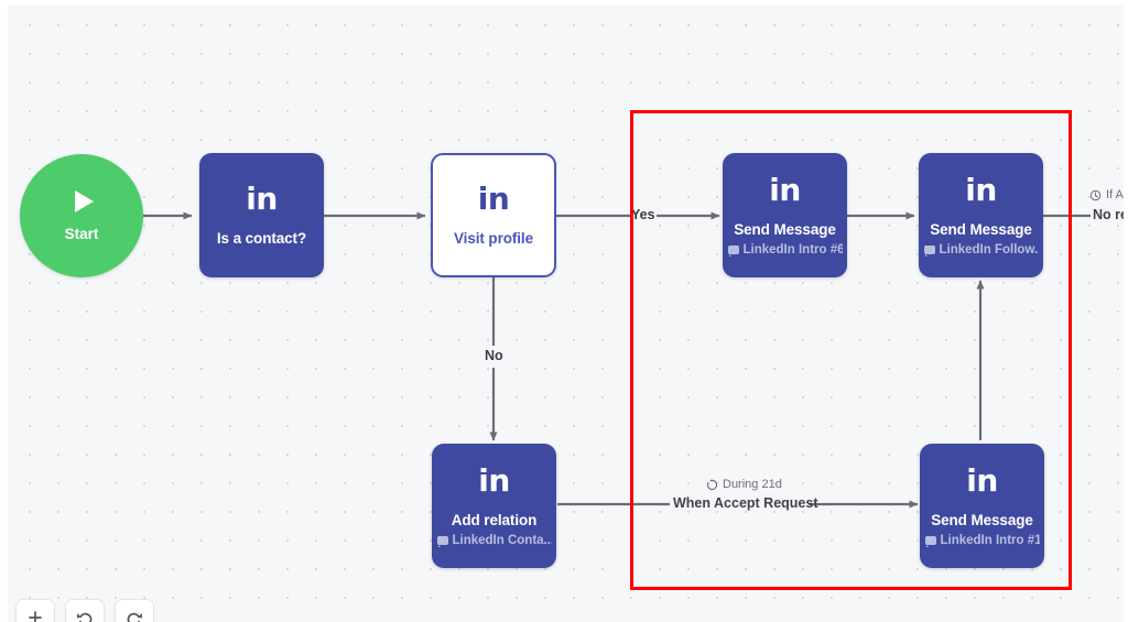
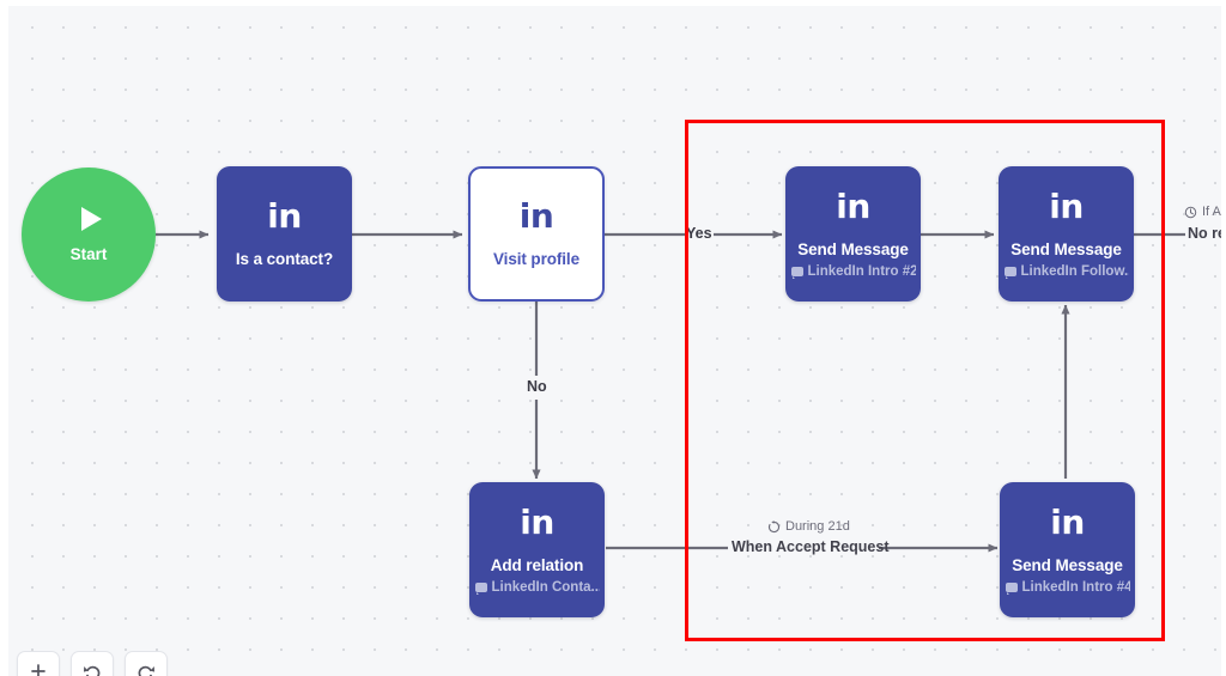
  Start
  in
  Is a contact?
  in
  Visit profile
  in
  Send Message
- LinkedIn Intro #6
+ LinkedIn Intro #2
  in
  Send Message
  LinkedIn Follow.
  in
  Add relation
  LinkedIn Conta..
  in
  Send Message
- LinkedIn Intro #1
+ LinkedIn Intro #4
  Yes
  No
  When Accept Request
  During 21d
